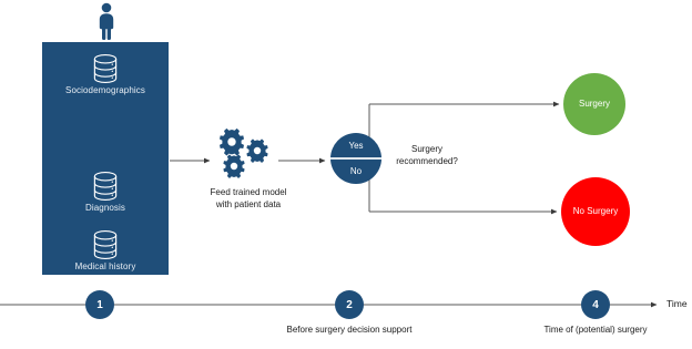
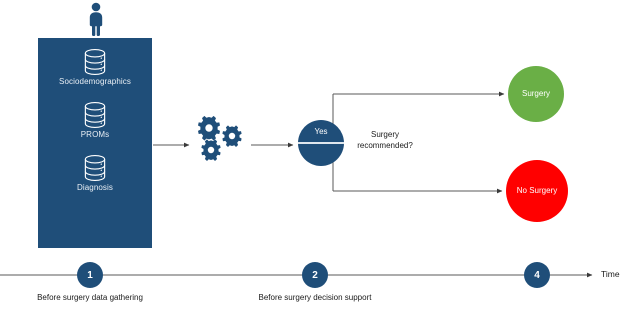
  Sociodemographics
+ PROMs
  Diagnosis
- Medical history
- Feed trained model with patient data
  Yes
- No
  Surgery recommended?
  Surgery
  No Surgery
  1
+ Before surgery data gathering
  2
  Before surgery decision support
  4
- Time of (potential) surgery
  Time
